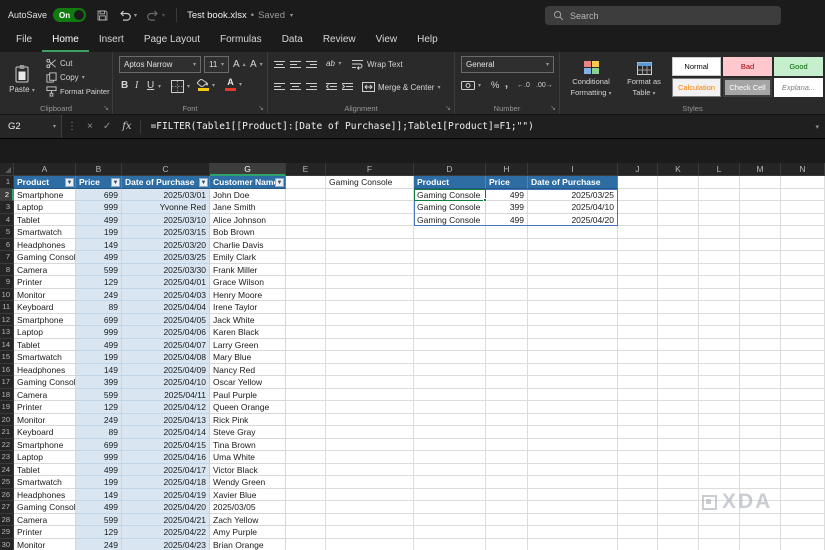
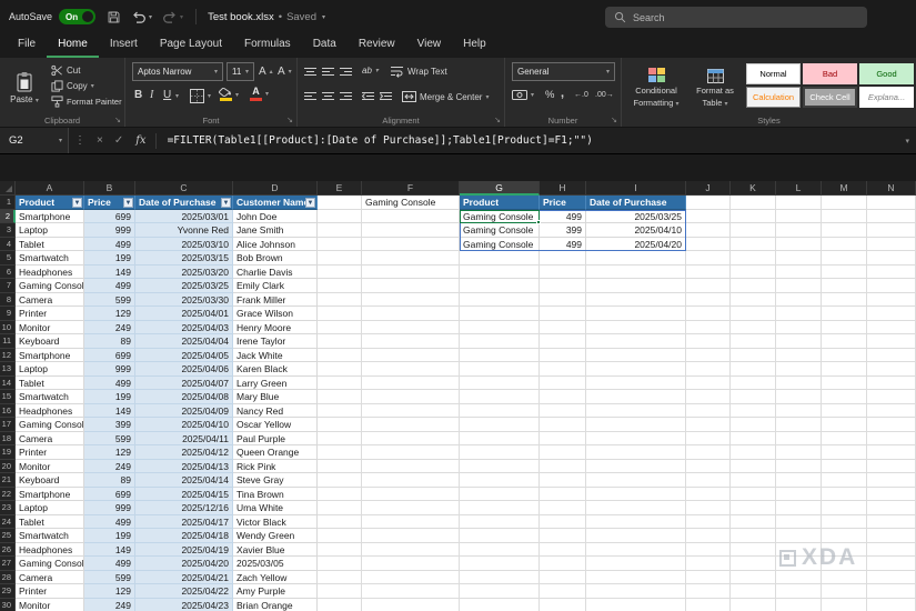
  AutoSave
  On
  Test book.xlsx
  •
  Saved
  Search
  File
  Home
  Insert
  Page Layout
  Formulas
  Data
  Review
  View
  Help
  Paste
  Cut
  Copy
  Format Painter
  Clipboard
  Aptos Narrow
  11
  A
  A
  B
  I
  U
  A
  Font
  ab
  Wrap Text
  Merge & Center
  Alignment
  General
  %
  ,
  Number
  Conditional
  Formatting
  Format as
  Table
  Normal
  Bad
  Good
  Calculation
  Check Cell
  Explana...
  Styles
  G2
  ⋮
  ×
  ✓
  fx
  =FILTER(Table1[[Product]:[Date of Purchase]];Table1[Product]=F1;"")
  A
  B
  C
- G
+ D
  E
  F
- D
+ G
  H
  I
  J
  K
  L
  M
  N
  1
  2
  3
  4
  5
  6
  7
  8
  9
  10
  11
  12
  13
  14
  15
  16
  17
  18
  19
  20
  21
  22
  23
  24
  25
  26
  27
  28
  29
  30
  Product
  Price
  Date of Purchase
  Customer Name
  Smartphone
  699
  2025/03/01
  John Doe
  Laptop
  999
  Yvonne Red
  Jane Smith
  Tablet
  499
  2025/03/10
  Alice Johnson
  Smartwatch
  199
  2025/03/15
  Bob Brown
  Headphones
  149
  2025/03/20
  Charlie Davis
  Gaming Consol
  499
  2025/03/25
  Emily Clark
  Camera
  599
  2025/03/30
  Frank Miller
  Printer
  129
  2025/04/01
  Grace Wilson
  Monitor
  249
  2025/04/03
  Henry Moore
  Keyboard
  89
  2025/04/04
  Irene Taylor
  Smartphone
  699
  2025/04/05
  Jack White
  Laptop
  999
  2025/04/06
  Karen Black
  Tablet
  499
  2025/04/07
  Larry Green
  Smartwatch
  199
  2025/04/08
  Mary Blue
  Headphones
  149
  2025/04/09
  Nancy Red
  Gaming Consol
  399
  2025/04/10
  Oscar Yellow
  Camera
  599
  2025/04/11
  Paul Purple
  Printer
  129
  2025/04/12
  Queen Orange
  Monitor
  249
  2025/04/13
  Rick Pink
  Keyboard
  89
  2025/04/14
  Steve Gray
  Smartphone
  699
  2025/04/15
  Tina Brown
  Laptop
  999
- 2025/04/16
+ 2025/12/16
  Uma White
  Tablet
  499
  2025/04/17
  Victor Black
  Smartwatch
  199
  2025/04/18
  Wendy Green
  Headphones
  149
  2025/04/19
  Xavier Blue
  Gaming Consol
  499
  2025/04/20
  2025/03/05
  Camera
  599
  2025/04/21
  Zach Yellow
  Printer
  129
  2025/04/22
  Amy Purple
  Monitor
  249
  2025/04/23
  Brian Orange
  Gaming Console
  Product
  Price
  Date of Purchase
  Gaming Console
  499
  2025/03/25
  Gaming Console
  399
  2025/04/10
  Gaming Console
  499
  2025/04/20
  XDA
